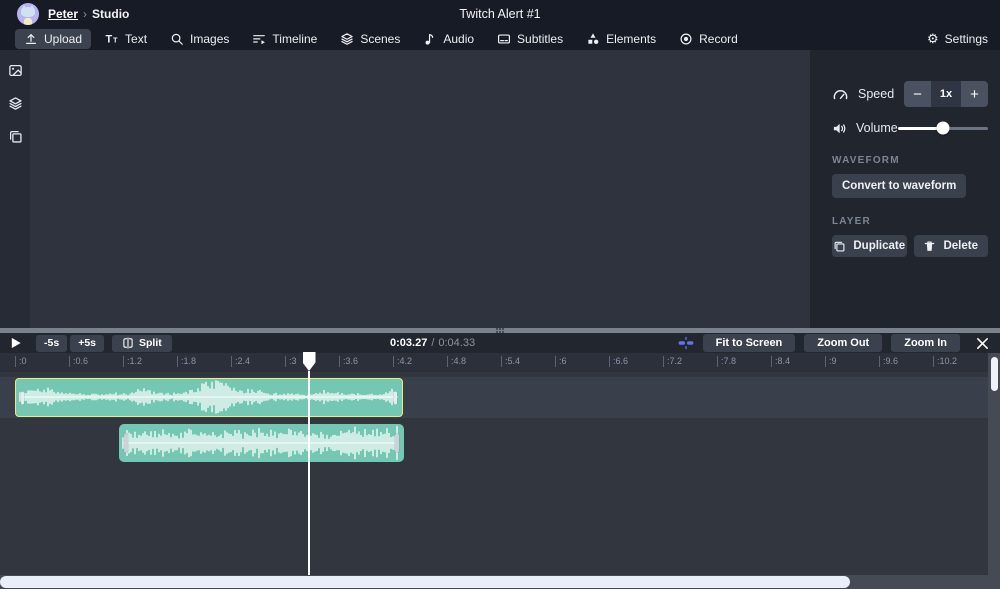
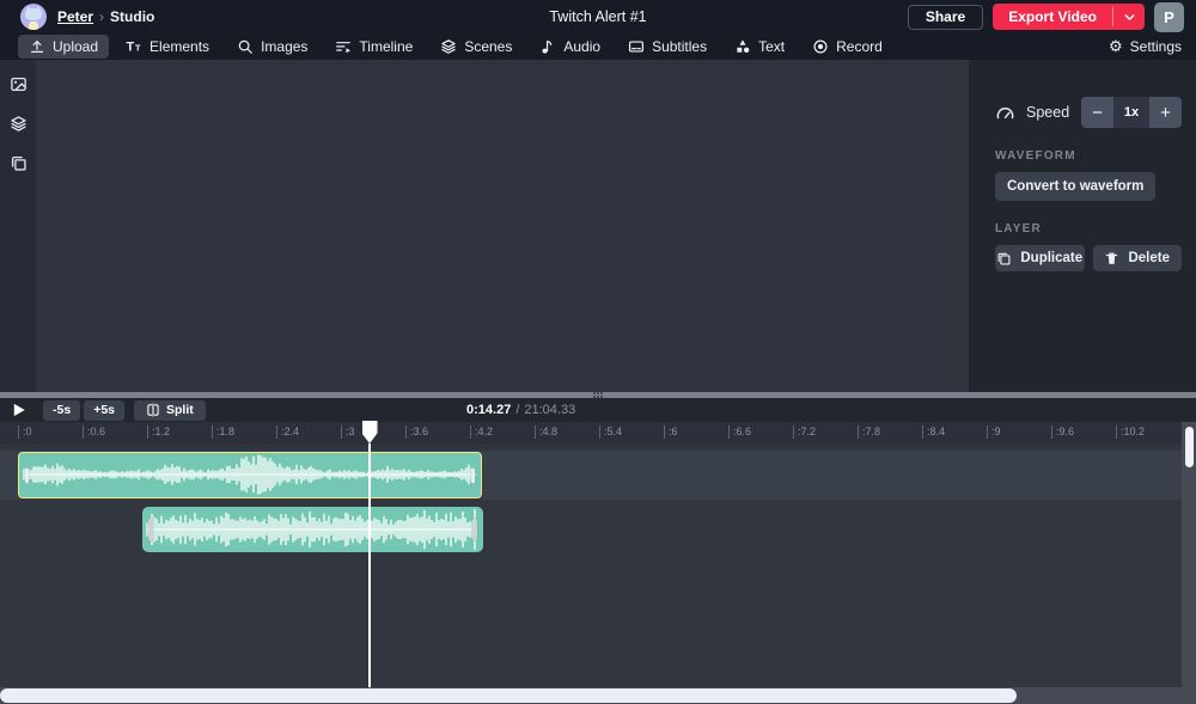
  Peter
  ›
  Studio
  Twitch Alert #1
+ Share
+ Export Video
+ P
  Upload
  T
  T
- Text
+ Elements
  Images
  Timeline
  Scenes
  Audio
  Subtitles
- Elements
+ Text
  Record
  ⚙
  Settings
  Speed
  −
  1x
  +
- Volume
  WAVEFORM
  Convert to waveform
  LAYER
  Duplicate
  Delete
  -5s
  +5s
  Split
- 0:03.27
+ 0:14.27
  /
- 0:04.33
+ 21:04.33
- Fit to Screen
- Zoom Out
- Zoom In
  :0
  :0.6
  :1.2
  :1.8
  :2.4
  :3
  :3.6
  :4.2
  :4.8
  :5.4
  :6
  :6.6
  :7.2
  :7.8
  :8.4
  :9
  :9.6
  :10.2
